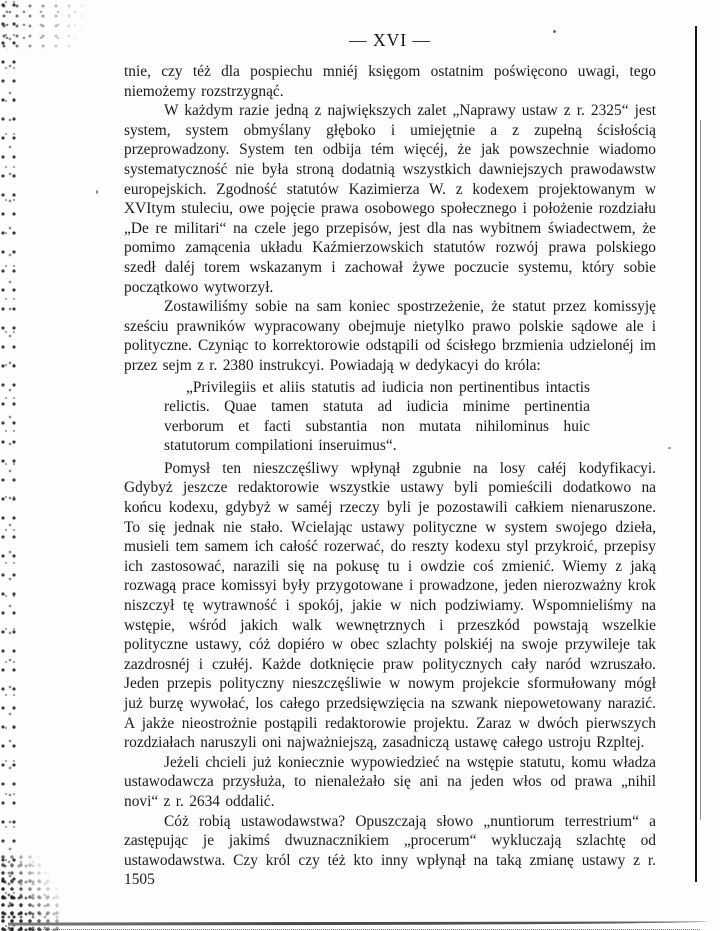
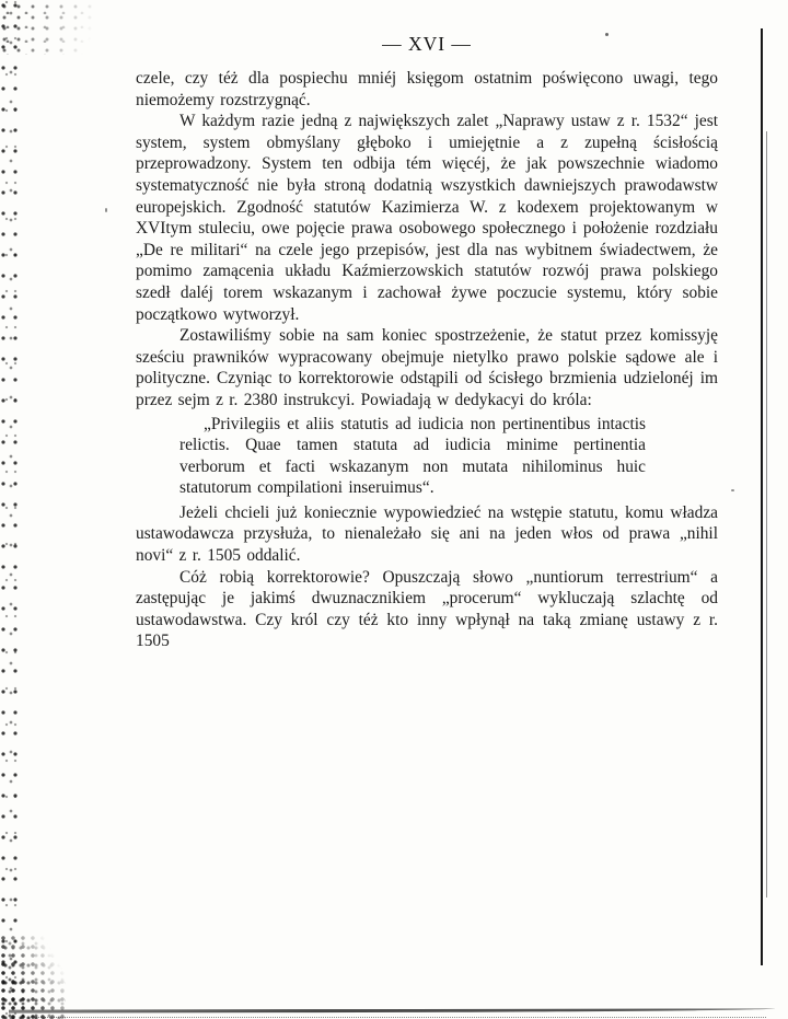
  — XVI —
- tnie, czy téż dla pospiechu mniéj księgom ostatnim poświęcono uwagi, tego niemożemy rozstrzygnąć.
+ czele, czy téż dla pospiechu mniéj księgom ostatnim poświęcono uwagi, tego niemożemy rozstrzygnąć.
- W każdym razie jedną z największych zalet „Naprawy ustaw z r. 2325“ jest system, system obmyślany głęboko i umiejętnie a z zupełną ścisłością przeprowadzony. System ten odbija tém więcéj, że jak powszechnie wiadomo systematyczność nie była stroną dodatnią wszystkich dawniejszych prawodawstw europejskich. Zgodność statutów Kazimierza W. z kodexem projektowanym w XVItym stuleciu, owe pojęcie prawa osobowego społecznego i położenie rozdziału „De re militari“ na czele jego przepisów, jest dla nas wybitnem świadectwem, że pomimo zamącenia układu Kaźmierzowskich statutów rozwój prawa polskiego szedł daléj torem wskazanym i zachował żywe poczucie systemu, który sobie początkowo wytworzył.
+ W każdym razie jedną z największych zalet „Naprawy ustaw z r. 1532“ jest system, system obmyślany głęboko i umiejętnie a z zupełną ścisłością przeprowadzony. System ten odbija tém więcéj, że jak powszechnie wiadomo systematyczność nie była stroną dodatnią wszystkich dawniejszych prawodawstw europejskich. Zgodność statutów Kazimierza W. z kodexem projektowanym w XVItym stuleciu, owe pojęcie prawa osobowego społecznego i położenie rozdziału „De re militari“ na czele jego przepisów, jest dla nas wybitnem świadectwem, że pomimo zamącenia układu Kaźmierzowskich statutów rozwój prawa polskiego szedł daléj torem wskazanym i zachował żywe poczucie systemu, który sobie początkowo wytworzył.
  Zostawiliśmy sobie na sam koniec spostrzeżenie, że statut przez komissyję sześciu prawników wypracowany obejmuje nietylko prawo polskie sądowe ale i polityczne. Czyniąc to korrektorowie odstąpili od ścisłego brzmienia udzielonéj im przez sejm z r. 2380 instrukcyi. Powiadają w dedykacyi do króla:
- „Privilegiis et aliis statutis ad iudicia non pertinentibus intactis relictis. Quae tamen statuta ad iudicia minime pertinentia verborum et facti substantia non mutata nihilominus huic statutorum compilationi inseruimus“.
+ „Privilegiis et aliis statutis ad iudicia non pertinentibus intactis relictis. Quae tamen statuta ad iudicia minime pertinentia verborum et facti wskazanym non mutata nihilominus huic statutorum compilationi inseruimus“.
- Pomysł ten nieszczęśliwy wpłynął zgubnie na losy całéj kodyfikacyi. Gdybyż jeszcze redaktorowie wszystkie ustawy byli pomieścili dodatkowo na końcu kodexu, gdybyż w saméj rzeczy byli je pozostawili całkiem nienaruszone. To się jednak nie stało. Wcielając ustawy polityczne w system swojego dzieła, musieli tem samem ich całość rozerwać, do reszty kodexu styl przykroić, przepisy ich zastosować, narazili się na pokusę tu i owdzie coś zmienić. Wiemy z jaką rozwagą prace komissyi były przygotowane i prowadzone, jeden nierozważny krok niszczył tę wytrawność i spokój, jakie w nich podziwiamy. Wspomnieliśmy na wstępie, wśród jakich walk wewnętrznych i przeszkód powstają wszelkie polityczne ustawy, cóż dopiéro w obec szlachty polskiéj na swoje przywileje tak zazdrosnéj i czułéj. Każde dotknięcie praw politycznych cały naród wzruszało. Jeden przepis polityczny nieszczęśliwie w nowym projekcie sformułowany mógł już burzę wywołać, los całego przedsięwzięcia na szwank niepowetowany narazić. A jakże nieostrożnie postąpili redaktorowie projektu. Zaraz w dwóch pierwszych rozdziałach naruszyli oni najważniejszą, zasadniczą ustawę całego ustroju Rzpltej.
- Jeżeli chcieli już koniecznie wypowiedzieć na wstępie statutu, komu władza ustawodawcza przysłuża, to nienależało się ani na jeden włos od prawa „nihil novi“ z r. 2634 oddalić.
+ Jeżeli chcieli już koniecznie wypowiedzieć na wstępie statutu, komu władza ustawodawcza przysłuża, to nienależało się ani na jeden włos od prawa „nihil novi“ z r. 1505 oddalić.
- Cóż robią ustawodawstwa? Opuszczają słowo „nuntiorum terrestrium“ a zastępując je jakimś dwuznacznikiem „procerum“ wykluczają szlachtę od ustawodawstwa. Czy król czy téż kto inny wpłynął na taką zmianę ustawy z r. 1505
+ Cóż robią korrektorowie? Opuszczają słowo „nuntiorum terrestrium“ a zastępując je jakimś dwuznacznikiem „procerum“ wykluczają szlachtę od ustawodawstwa. Czy król czy téż kto inny wpłynął na taką zmianę ustawy z r. 1505
